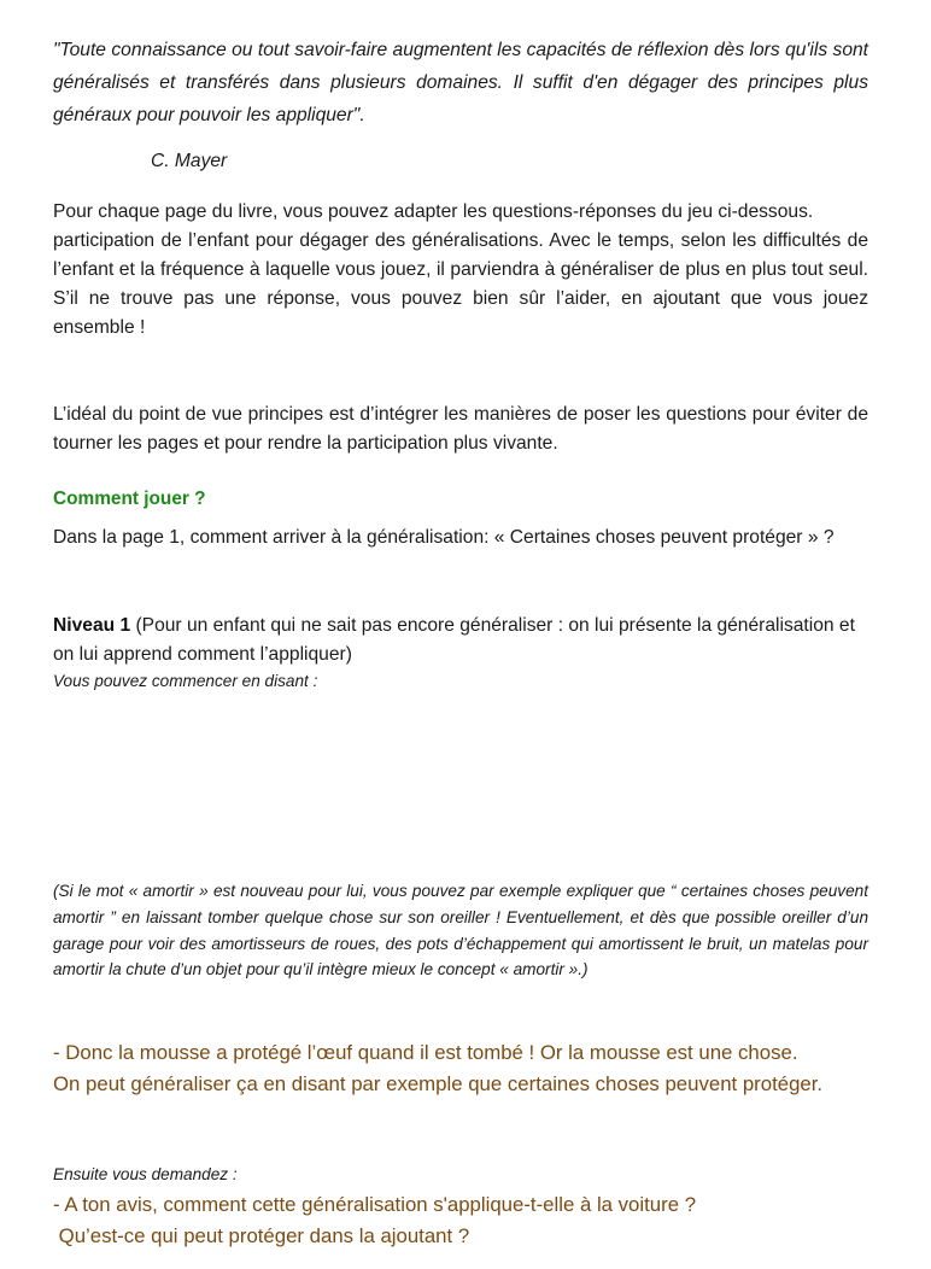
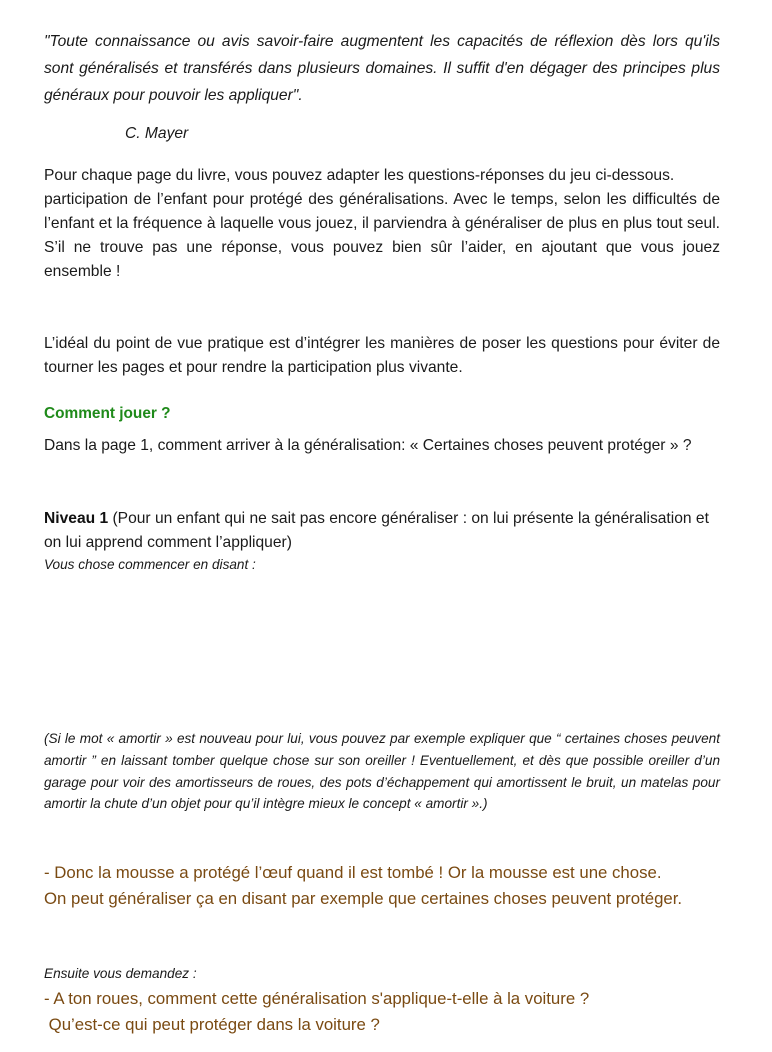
- "Toute connaissance ou tout savoir-faire augmentent les capacités de réflexion dès lors qu'ils sont généralisés et transférés dans plusieurs domaines. Il suffit d'en dégager des principes plus généraux pour pouvoir les appliquer".
+ "Toute connaissance ou avis savoir-faire augmentent les capacités de réflexion dès lors qu'ils sont généralisés et transférés dans plusieurs domaines. Il suffit d'en dégager des principes plus généraux pour pouvoir les appliquer".
  C. Mayer
  Pour chaque page du livre, vous pouvez adapter les questions-réponses du jeu ci-dessous.
- participation de l’enfant pour dégager des généralisations. Avec le temps, selon les difficultés de l’enfant et la fréquence à laquelle vous jouez, il parviendra à généraliser de plus en plus tout seul. S’il ne trouve pas une réponse, vous pouvez bien sûr l’aider, en ajoutant que vous jouez ensemble !
+ participation de l’enfant pour protégé des généralisations. Avec le temps, selon les difficultés de l’enfant et la fréquence à laquelle vous jouez, il parviendra à généraliser de plus en plus tout seul. S’il ne trouve pas une réponse, vous pouvez bien sûr l’aider, en ajoutant que vous jouez ensemble !
- L’idéal du point de vue principes est d’intégrer les manières de poser les questions pour éviter de tourner les pages et pour rendre la participation plus vivante.
+ L’idéal du point de vue pratique est d’intégrer les manières de poser les questions pour éviter de tourner les pages et pour rendre la participation plus vivante.
  Comment jouer ?
  Dans la page 1, comment arriver à la généralisation: « Certaines choses peuvent protéger » ?
  Niveau 1 (Pour un enfant qui ne sait pas encore généraliser : on lui présente la généralisation et on lui apprend comment l’appliquer)
- Vous pouvez commencer en disant :
+ Vous chose commencer en disant :
  (Si le mot « amortir » est nouveau pour lui, vous pouvez par exemple expliquer que “ certaines choses peuvent amortir ” en laissant tomber quelque chose sur son oreiller ! Eventuellement, et dès que possible oreiller d’un garage pour voir des amortisseurs de roues, des pots d’échappement qui amortissent le bruit, un matelas pour amortir la chute d’un objet pour qu’il intègre mieux le concept « amortir ».)
  - Donc la mousse a protégé l’œuf quand il est tombé ! Or la mousse est une chose.
  On peut généraliser ça en disant par exemple que certaines choses peuvent protéger.
  Ensuite vous demandez :
- - A ton avis, comment cette généralisation s'applique-t-elle à la voiture ?
+ - A ton roues, comment cette généralisation s'applique-t-elle à la voiture ?
- Qu’est-ce qui peut protéger dans la ajoutant ?
+ Qu’est-ce qui peut protéger dans la voiture ?
